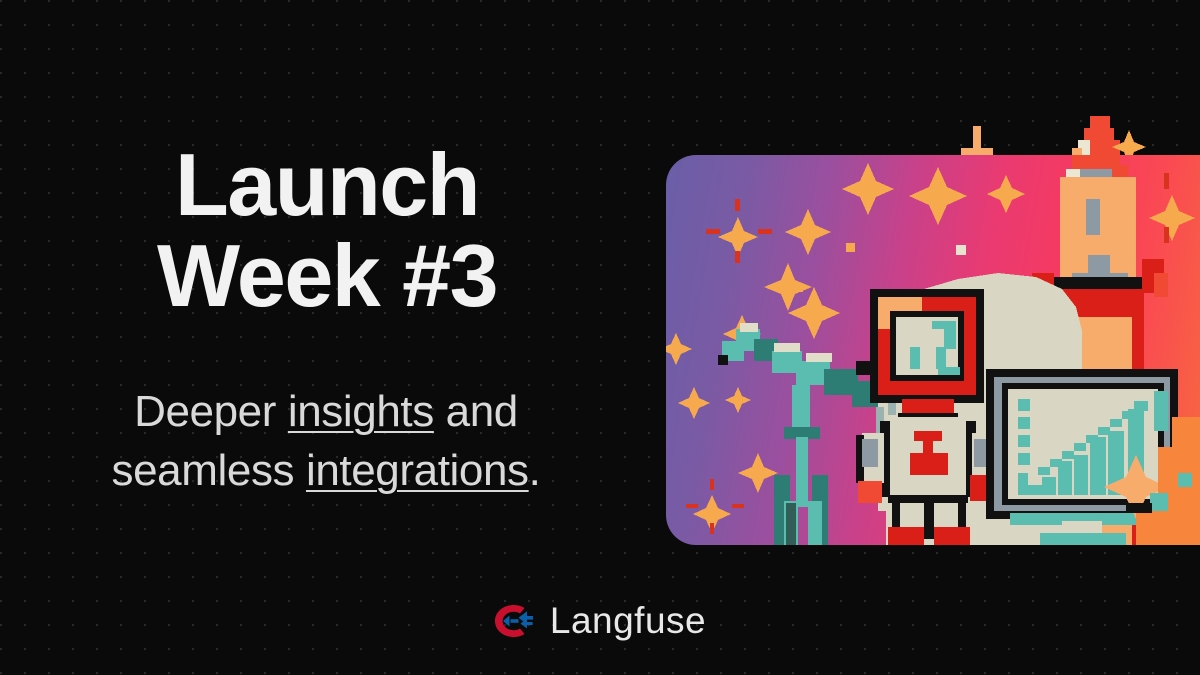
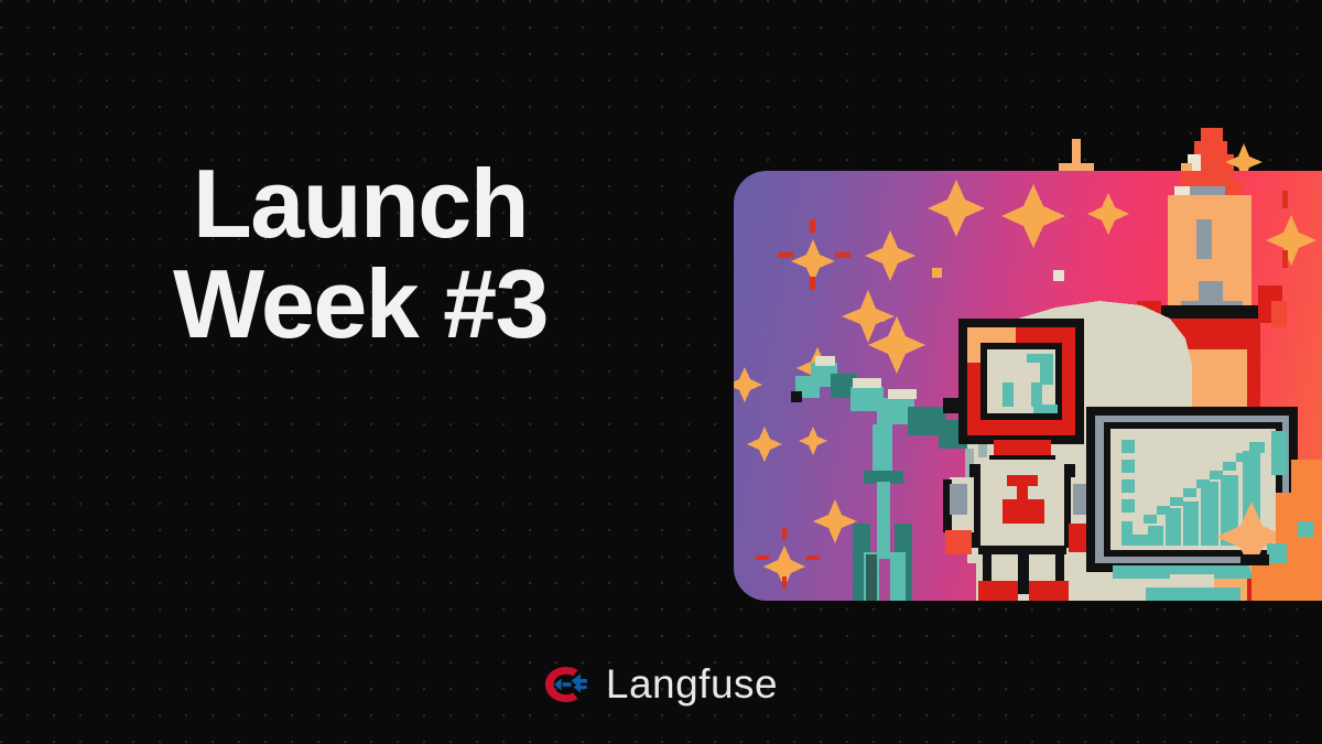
  Launch
  Week #3
- Deeper insights and
- seamless integrations.
  Langfuse
